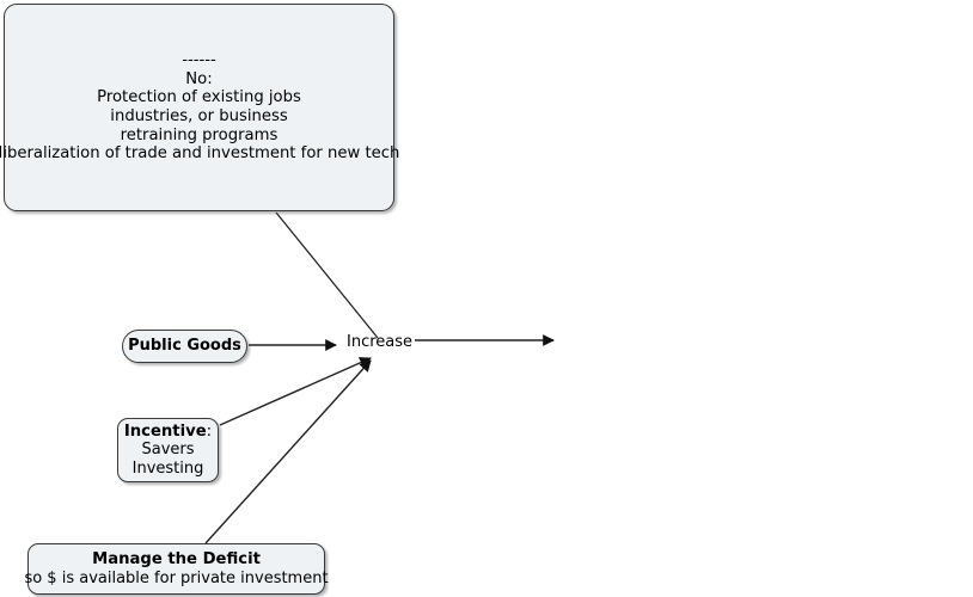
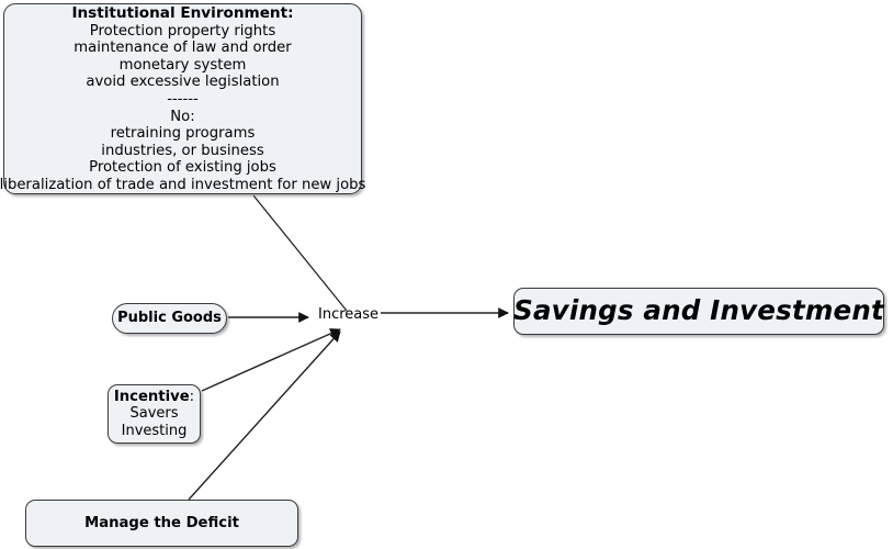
+ Institutional Environment:
+ Protection property rights
+ maintenance of law and order
+ monetary system
+ avoid excessive legislation
  ------
  No:
- Protection of existing jobs
+ retraining programs
  industries, or business
- retraining programs
+ Protection of existing jobs
- liberalization of trade and investment for new tech
+ liberalization of trade and investment for new jobs
  Public Goods
  Incentive:
  Savers
  Investing
  Manage the Deficit
- so $ is available for private investment
  Increase
+ Savings and Investment
